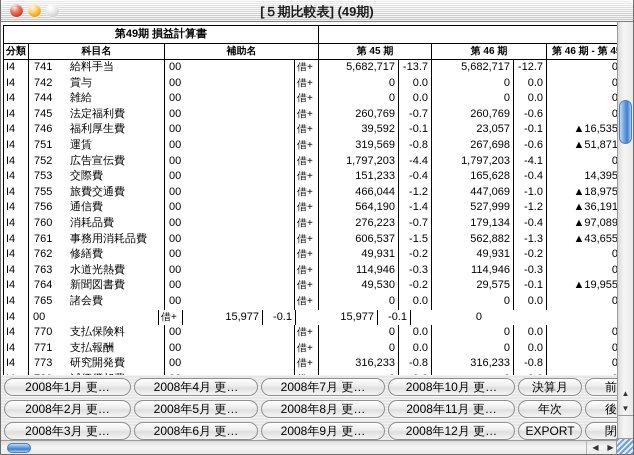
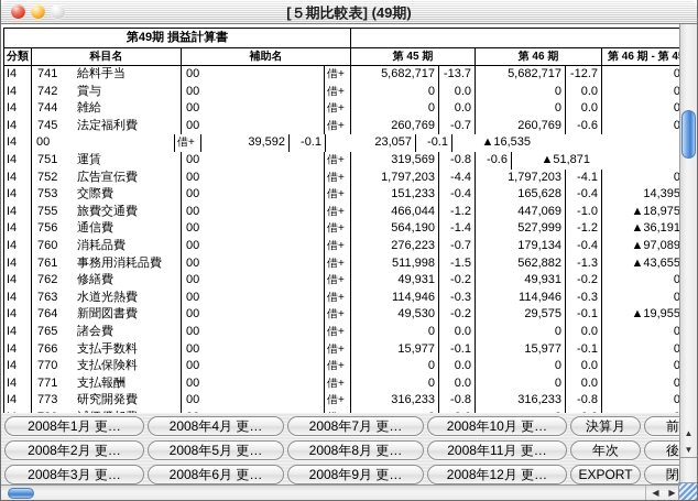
  [５期比較表] (49期)
  第49期 損益計算書
  分類
  科目名
  補助名
  第 45 期
  第 46 期
  第 46 期 - 第 4
  I4
  741 給料手当
  00
  借+
  5,682,717
  -13.7
  5,682,717
  -12.7
  0
  I4
  742 賞与
  00
  借+
  0
  0.0
  0
  0.0
  0
  I4
  744 雑給
  00
  借+
  0
  0.0
  0
  0.0
  0
  I4
  745 法定福利費
  00
  借+
  260,769
  -0.7
  260,769
  -0.6
  0
  I4
- 746 福利厚生費
  00
  借+
  39,592
  -0.1
  23,057
  -0.1
  ▲16,535
  I4
  751 運賃
  00
  借+
  319,569
  -0.8
- 267,698
  -0.6
  ▲51,871
  I4
  752 広告宣伝費
  00
  借+
  1,797,203
  -4.4
  1,797,203
  -4.1
  0
  I4
  753 交際費
  00
  借+
  151,233
  -0.4
  165,628
  -0.4
  14,395
  I4
  755 旅費交通費
  00
  借+
  466,044
  -1.2
  447,069
  -1.0
  ▲18,975
  I4
  756 通信費
  00
  借+
  564,190
  -1.4
  527,999
  -1.2
  ▲36,191
  I4
  760 消耗品費
  00
  借+
  276,223
  -0.7
  179,134
  -0.4
  ▲97,089
  I4
  761 事務用消耗品費
  00
  借+
- 606,537
+ 511,998
  -1.5
  562,882
  -1.3
  ▲43,655
  I4
  762 修繕費
  00
  借+
  49,931
  -0.2
  49,931
  -0.2
  0
  I4
  763 水道光熱費
  00
  借+
  114,946
  -0.3
  114,946
  -0.3
  0
  I4
  764 新聞図書費
  00
  借+
  49,530
  -0.2
  29,575
  -0.1
  ▲19,955
  I4
  765 諸会費
  00
  借+
  0
  0.0
  0
  0.0
  0
  I4
+ 766 支払手数料
  00
  借+
  15,977
  -0.1
  15,977
  -0.1
  0
  I4
  770 支払保険料
  00
  借+
  0
  0.0
  0
  0.0
  0
  I4
  771 支払報酬
  00
  借+
  0
  0.0
  0
  0.0
  0
  I4
  773 研究開発費
  00
  借+
  316,233
  -0.8
  316,233
  -0.8
  0
  2008年1月 更…
  2008年4月 更…
  2008年7月 更…
  2008年10月 更…
  決算月
  2008年2月 更…
  2008年5月 更…
  2008年8月 更…
  2008年11月 更…
  年次
  2008年3月 更…
  2008年6月 更…
  2008年9月 更…
  2008年12月 更…
  EXPORT
  ▲
  ▼
  ◀
  ▶
